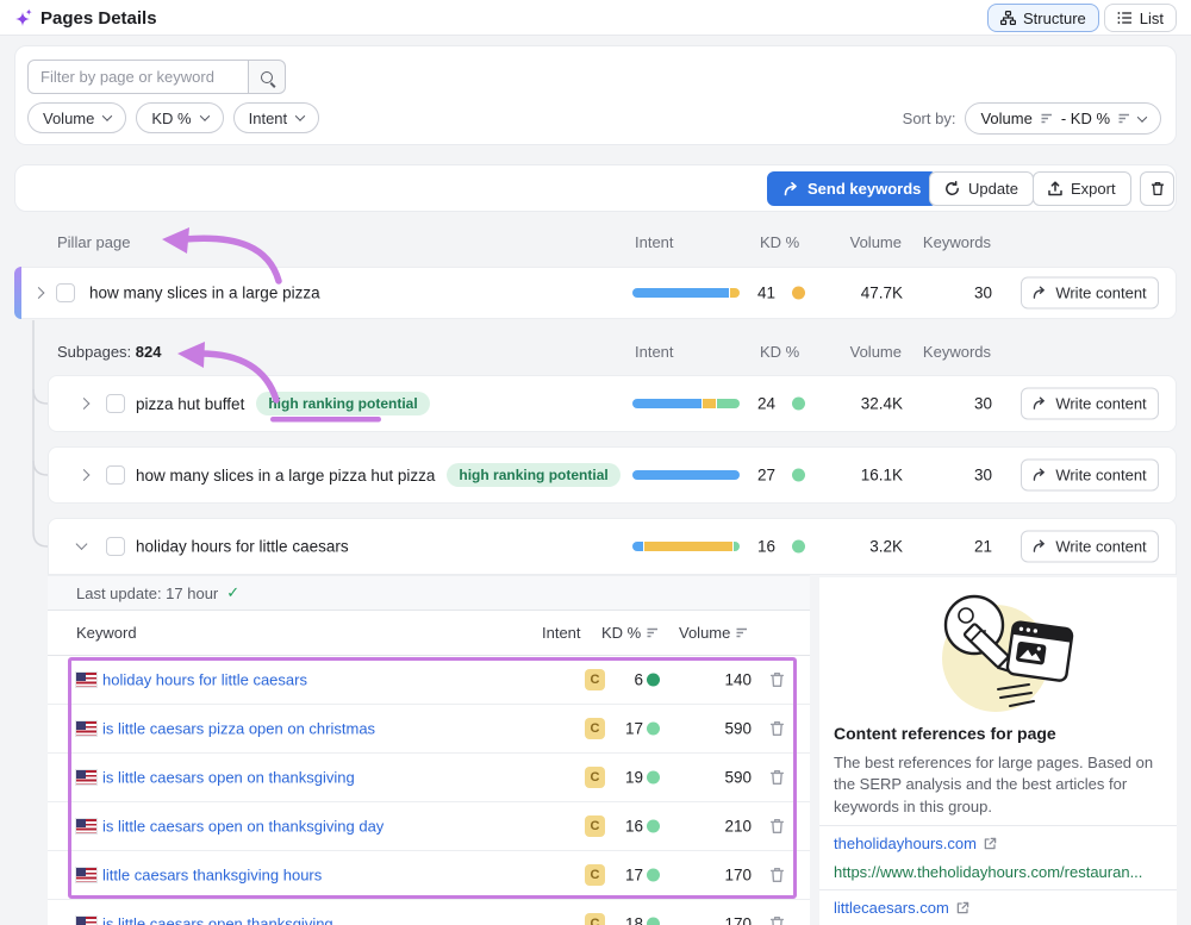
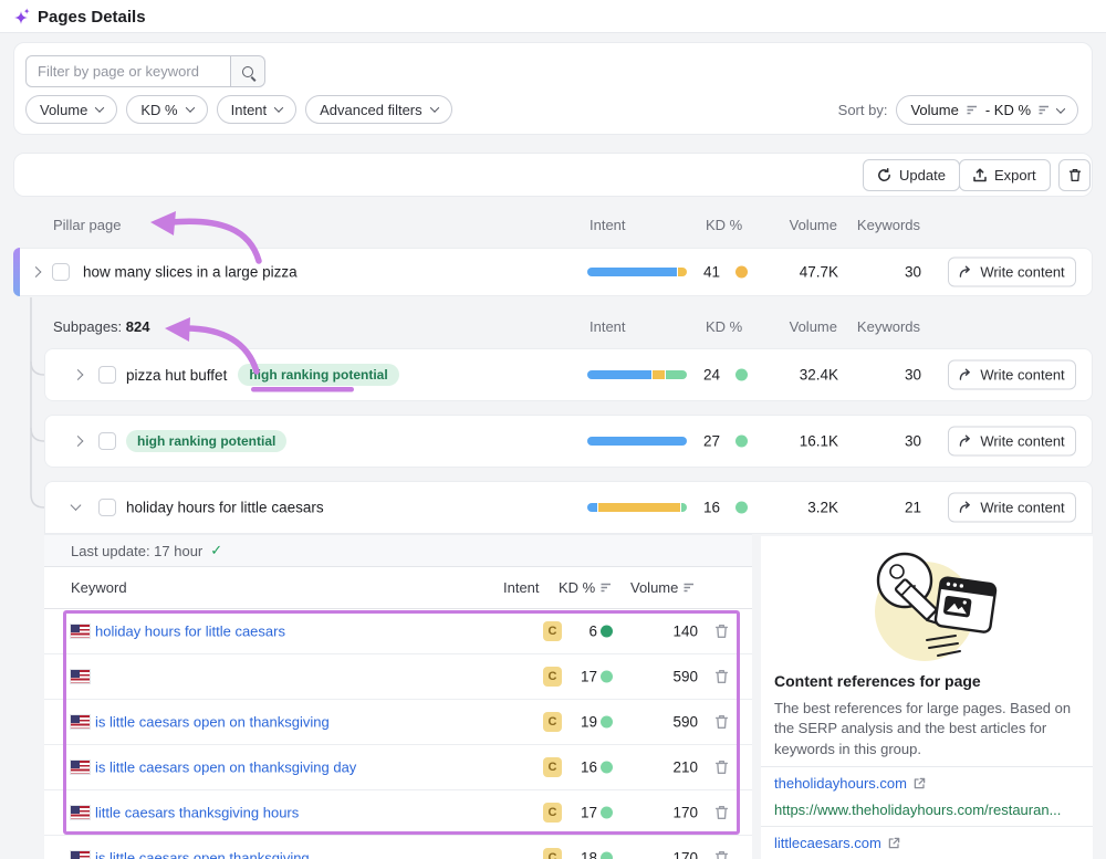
  Pages Details
- Structure
- List
  Filter by page or keyword
  Volume
  KD %
  Intent
+ Advanced filters
  Sort by:
  Volume
  - KD %
- Send keywords
  Update
  Export
  Pillar page
  Intent
  KD %
  Volume
  Keywords
  how many slices in a large pizza
  41
  47.7K
  30
  Write content
  Subpages: 824
  Intent
  KD %
  Volume
  Keywords
  pizza hut buffet
  high ranking potential
  24
  32.4K
  30
  Write content
- how many slices in a large pizza hut pizza
  high ranking potential
  27
  16.1K
  30
  Write content
  holiday hours for little caesars
  16
  3.2K
  21
  Write content
  Last update: 17 hour
  ✓
  Keyword
  Intent
  KD %
  Volume
  holiday hours for little caesars
  C
  6
  140
- is little caesars pizza open on christmas
  C
  17
  590
  is little caesars open on thanksgiving
  C
  19
  590
  is little caesars open on thanksgiving day
  C
  16
  210
  little caesars thanksgiving hours
  C
  17
  170
  is little caesars open thanksgiving
  C
  18
  170
  Content references for page
  The best references for large pages. Based on the SERP analysis and the best articles for keywords in this group.
  theholidayhours.com
  https://www.theholidayhours.com/restauran...
  littlecaesars.com
